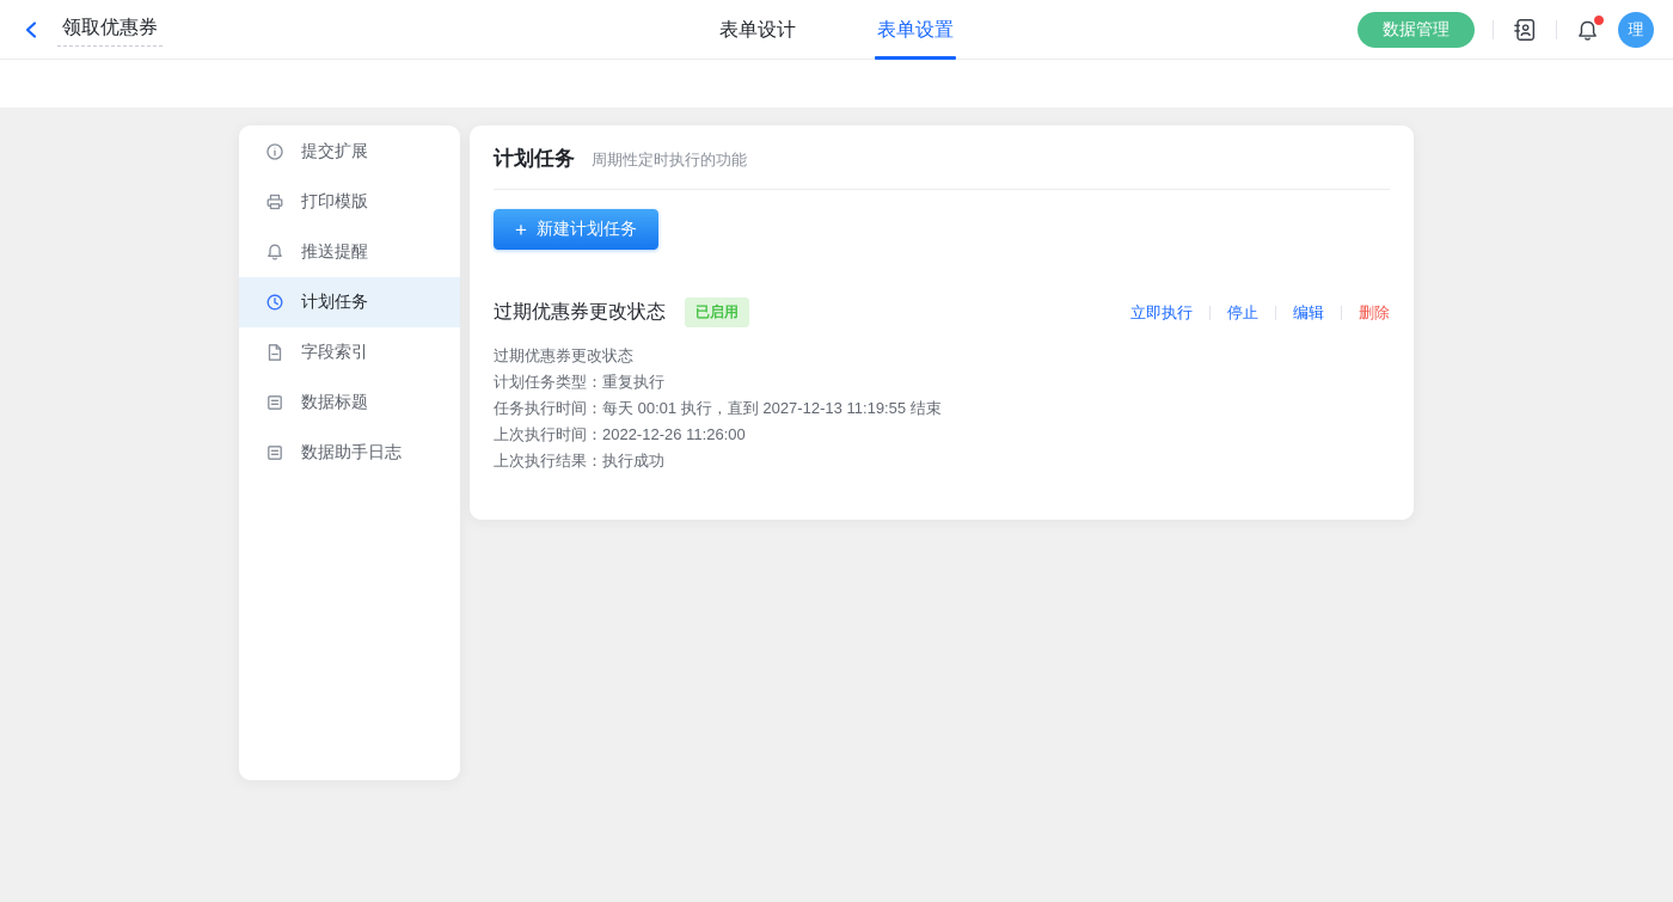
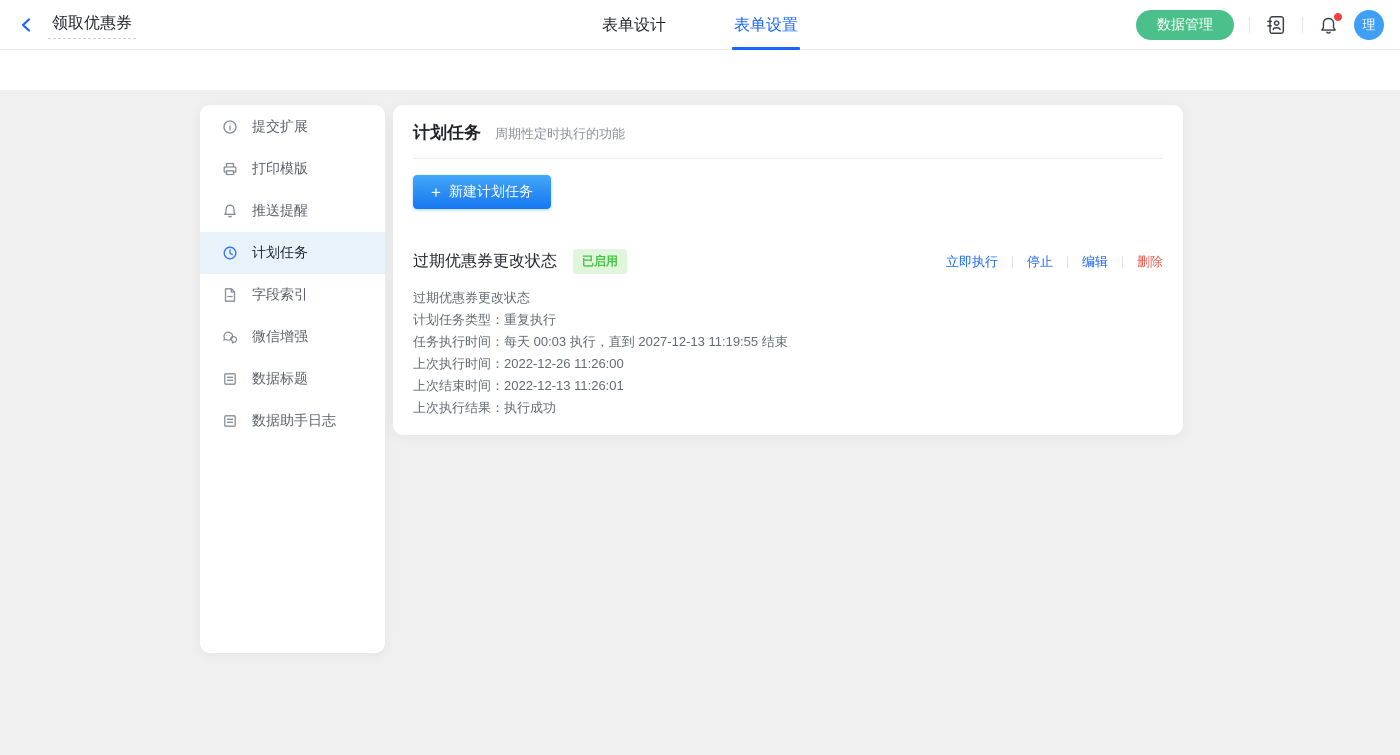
  领取优惠券
  表单设计
  表单设置
  数据管理
  理
  提交扩展
  打印模版
  推送提醒
  计划任务
  字段索引
+ 微信增强
  数据标题
  数据助手日志
  计划任务
  周期性定时执行的功能
  +
  新建计划任务
  过期优惠券更改状态
  已启用
  立即执行
  停止
  编辑
  删除
  过期优惠券更改状态
  计划任务类型：重复执行
- 任务执行时间：每天 00:01 执行，直到 2027-12-13 11:19:55 结束
+ 任务执行时间：每天 00:03 执行，直到 2027-12-13 11:19:55 结束
  上次执行时间：2022-12-26 11:26:00
+ 上次结束时间：2022-12-13 11:26:01
  上次执行结果：执行成功
